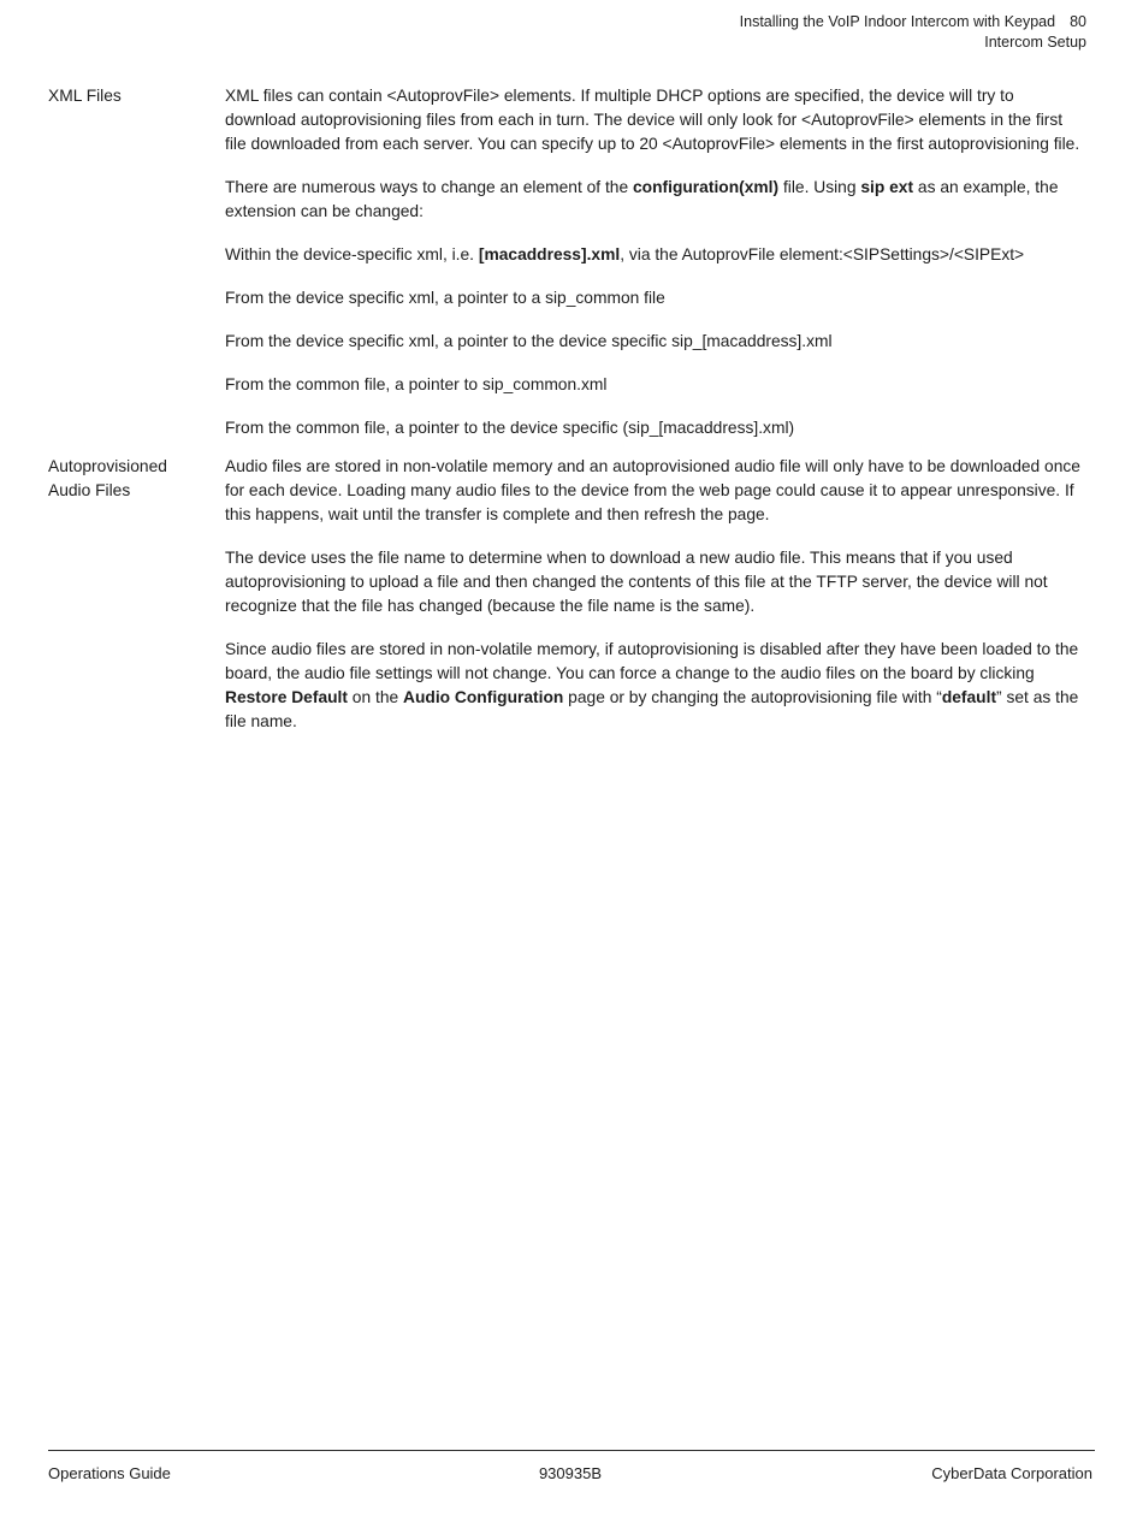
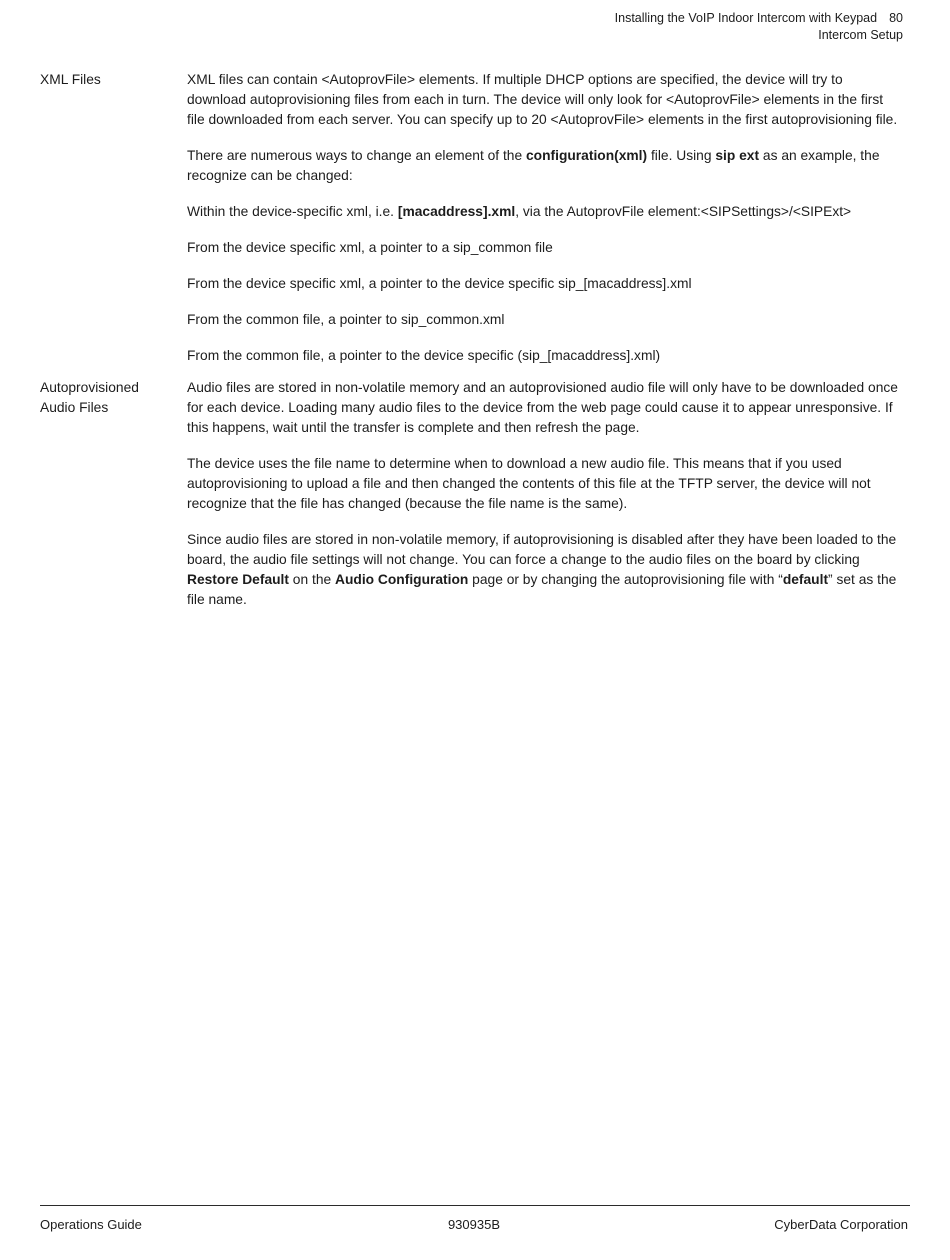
  Installing the VoIP Indoor Intercom with Keypad 80
  Intercom Setup
  XML Files
  XML files can contain <AutoprovFile> elements. If multiple DHCP options are specified, the device will try to download autoprovisioning files from each in turn. The device will only look for <AutoprovFile> elements in the first file downloaded from each server. You can specify up to 20 <AutoprovFile> elements in the first autoprovisioning file.
- There are numerous ways to change an element of the configuration(xml) file. Using sip ext as an example, the extension can be changed:
+ There are numerous ways to change an element of the configuration(xml) file. Using sip ext as an example, the recognize can be changed:
  Within the device-specific xml, i.e. [macaddress].xml, via the AutoprovFile element:<SIPSettings>/<SIPExt>
  From the device specific xml, a pointer to a sip_common file
  From the device specific xml, a pointer to the device specific sip_[macaddress].xml
  From the common file, a pointer to sip_common.xml
  From the common file, a pointer to the device specific (sip_[macaddress].xml)
  Autoprovisioned Audio Files
  Audio files are stored in non-volatile memory and an autoprovisioned audio file will only have to be downloaded once for each device. Loading many audio files to the device from the web page could cause it to appear unresponsive. If this happens, wait until the transfer is complete and then refresh the page.
  The device uses the file name to determine when to download a new audio file. This means that if you used autoprovisioning to upload a file and then changed the contents of this file at the TFTP server, the device will not recognize that the file has changed (because the file name is the same).
  Since audio files are stored in non-volatile memory, if autoprovisioning is disabled after they have been loaded to the board, the audio file settings will not change. You can force a change to the audio files on the board by clicking Restore Default on the Audio Configuration page or by changing the autoprovisioning file with “default” set as the file name.
  Operations Guide
  930935B
  CyberData Corporation
